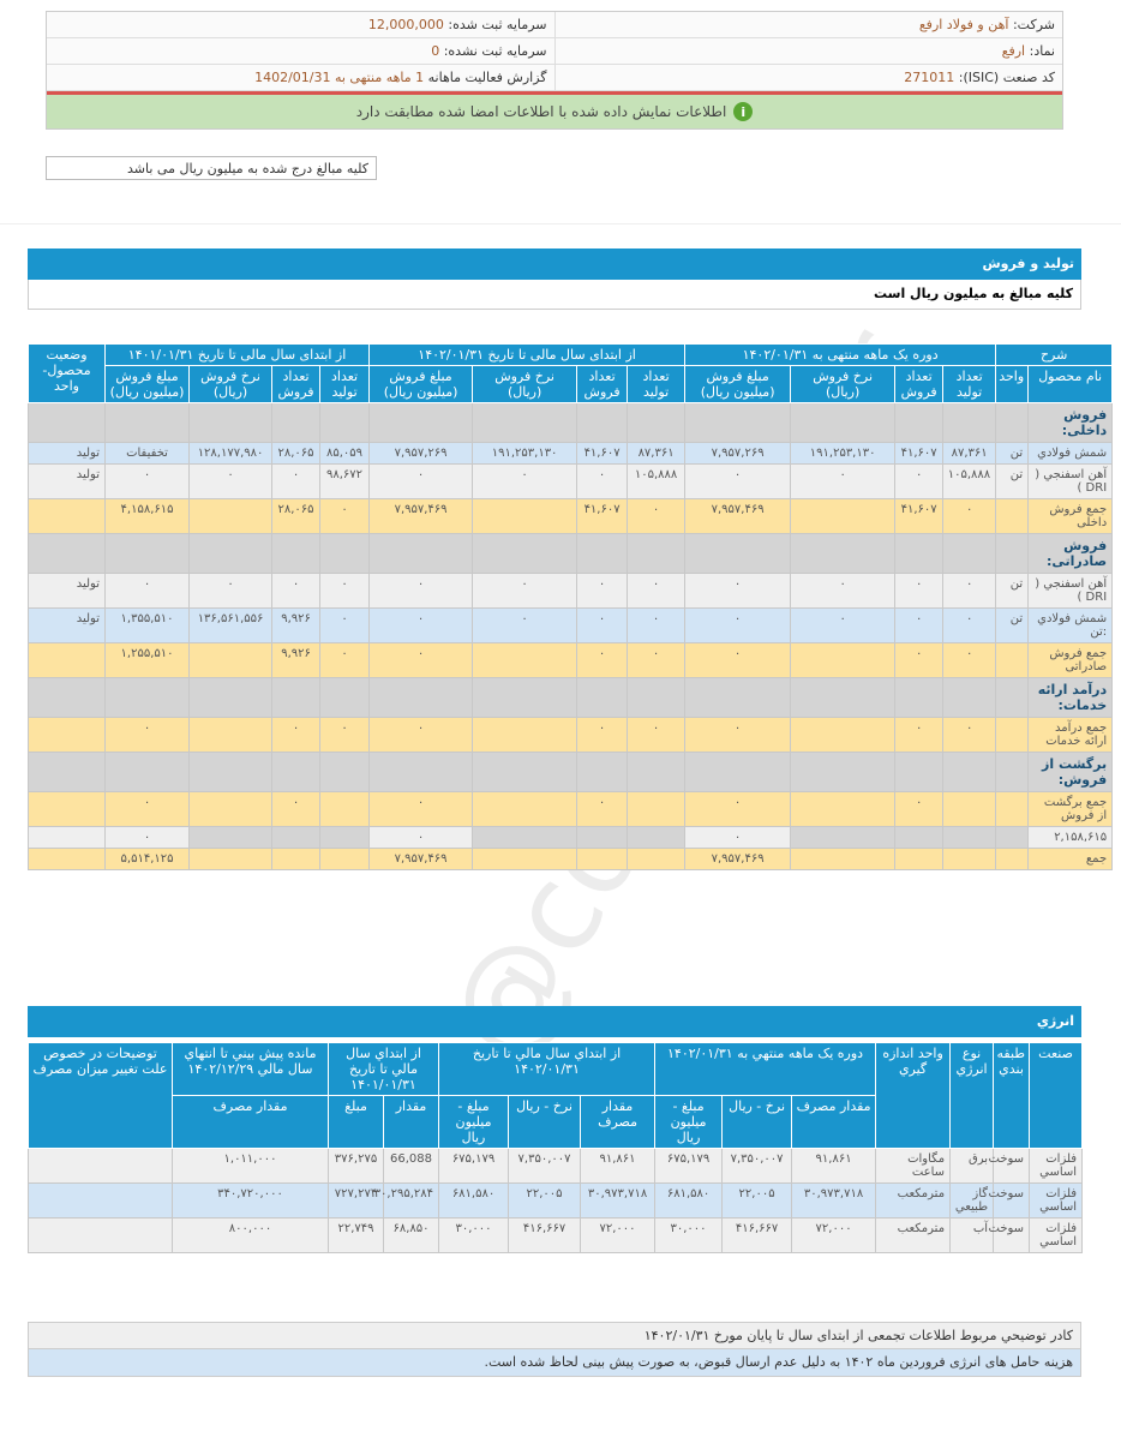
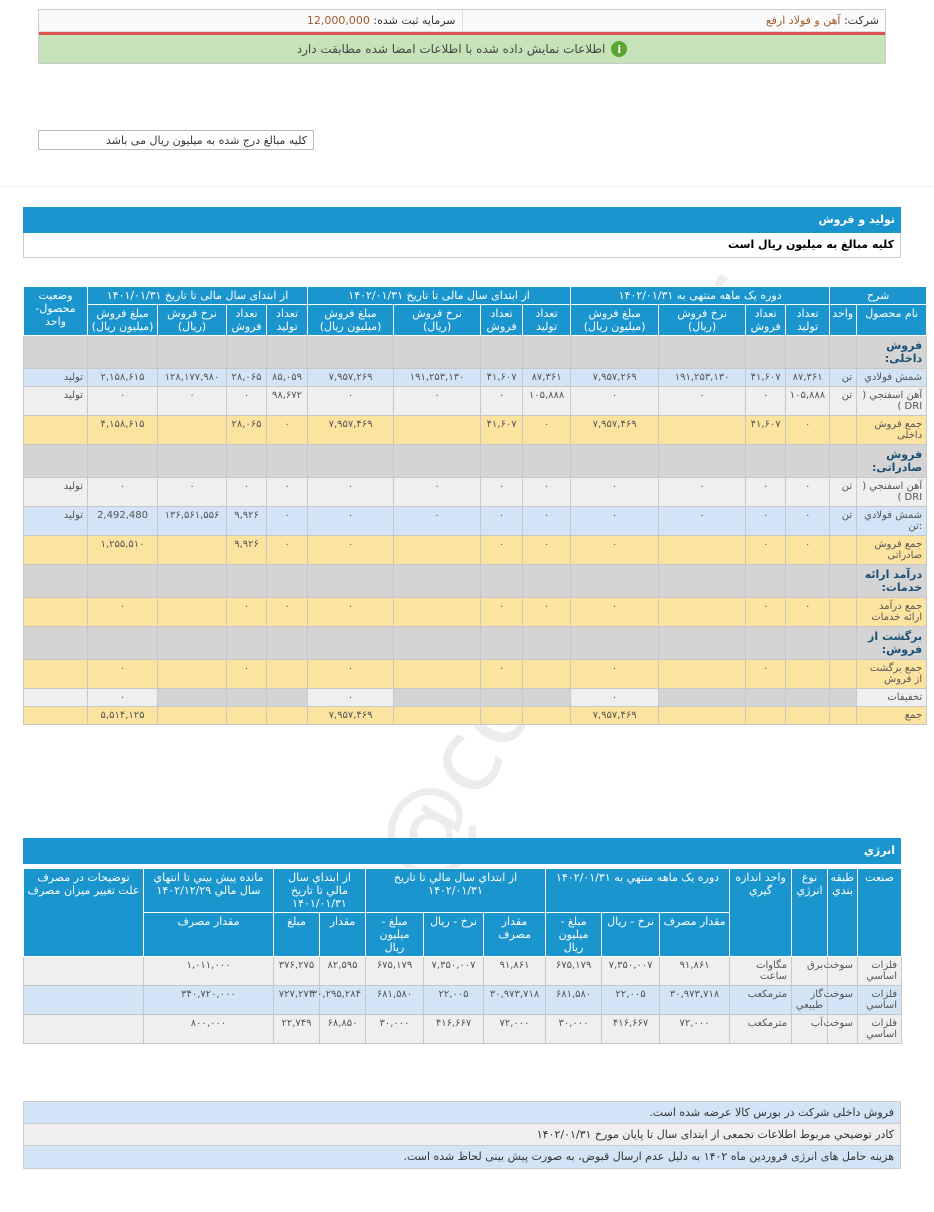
  شرکت: آهن و فولاد ارفع
  سرمایه ثبت شده: 12,000,000
- نماد: ارفع
- سرمایه ثبت نشده: 0
- کد صنعت (ISIC): 271011
- گزارش فعالیت ماهانه 1 ماهه منتهی به 1402/01/31
  i
  اطلاعات نمایش داده شده با اطلاعات امضا شده مطابقت دارد
  کلیه مبالغ درج شده به میلیون ریال می باشد
  تولید و فروش
  کلیه مبالغ به میلیون ریال است
  شرح	دوره یک ماهه منتهی به ۱۴۰۲/۰۱/۳۱	از ابتدای سال مالی تا تاریخ ۱۴۰۲/۰۱/۳۱	از ابتدای سال مالی تا تاریخ ۱۴۰۱/۰۱/۳۱	وضعیت محصول- واحد
  نام محصول	واحد	تعداد تولید	تعداد فروش	نرخ فروش (ریال)	مبلغ فروش (میلیون ریال)	تعداد تولید	تعداد فروش	نرخ فروش (ریال)	مبلغ فروش (میلیون ریال)	تعداد تولید	تعداد فروش	نرخ فروش (ریال)	مبلغ فروش (میلیون ریال)
  فروش داخلی:
- شمش فولادي	تن	۸۷,۳۶۱	۴۱,۶۰۷	۱۹۱,۲۵۳,۱۳۰	۷,۹۵۷,۲۶۹	۸۷,۳۶۱	۴۱,۶۰۷	۱۹۱,۲۵۳,۱۳۰	۷,۹۵۷,۲۶۹	۸۵,۰۵۹	۲۸,۰۶۵	۱۲۸,۱۷۷,۹۸۰	تخفیفات	تولید
+ شمش فولادي	تن	۸۷,۳۶۱	۴۱,۶۰۷	۱۹۱,۲۵۳,۱۳۰	۷,۹۵۷,۲۶۹	۸۷,۳۶۱	۴۱,۶۰۷	۱۹۱,۲۵۳,۱۳۰	۷,۹۵۷,۲۶۹	۸۵,۰۵۹	۲۸,۰۶۵	۱۲۸,۱۷۷,۹۸۰	۲,۱۵۸,۶۱۵	تولید
  آهن اسفنجي ( DRI )	تن	۱۰۵,۸۸۸	۰	۰	۰	۱۰۵,۸۸۸	۰	۰	۰	۹۸,۶۷۲	۰	۰	۰	تولید
  جمع فروش داخلی		۰	۴۱,۶۰۷		۷,۹۵۷,۴۶۹	۰	۴۱,۶۰۷		۷,۹۵۷,۴۶۹	۰	۲۸,۰۶۵		۴,۱۵۸,۶۱۵
  فروش صادراتی:
  آهن اسفنجي ( DRI )	تن	۰	۰	۰	۰	۰	۰	۰	۰	۰	۰	۰	۰	تولید
- شمش فولادي :تن	تن	۰	۰	۰	۰	۰	۰	۰	۰	۰	۹,۹۲۶	۱۳۶,۵۶۱,۵۵۶	۱,۳۵۵,۵۱۰	تولید
+ شمش فولادي :تن	تن	۰	۰	۰	۰	۰	۰	۰	۰	۰	۹,۹۲۶	۱۳۶,۵۶۱,۵۵۶	2,492,480	تولید
  جمع فروش صادراتی		۰	۰		۰	۰	۰		۰	۰	۹,۹۲۶		۱,۲۵۵,۵۱۰
  درآمد ارائه خدمات:
  جمع درآمد ارائه خدمات		۰	۰		۰	۰	۰		۰	۰	۰		۰
  برگشت از فروش:
  جمع برگشت از فروش			۰		۰		۰		۰		۰		۰
- ۲,۱۵۸,۶۱۵					۰				۰				۰
+ تخفیفات					۰				۰				۰
  جمع					۷,۹۵۷,۴۶۹				۷,۹۵۷,۴۶۹				۵,۵۱۴,۱۲۵
  انرژي
- صنعت	طبقه بندي	نوع انرژي	واحد اندازه گيري	دوره يک ماهه منتهي به ۱۴۰۲/۰۱/۳۱	از ابتداي سال مالي تا تاريخ ۱۴۰۲/۰۱/۳۱	از ابتداي سال مالي تا تاريخ ۱۴۰۱/۰۱/۳۱	مانده پيش بيني تا انتهاي سال مالي ۱۴۰۲/۱۲/۲۹	توضيحات در خصوص علت تغيير ميزان مصرف
+ صنعت	طبقه بندي	نوع انرژي	واحد اندازه گيري	دوره يک ماهه منتهي به ۱۴۰۲/۰۱/۳۱	از ابتداي سال مالي تا تاريخ ۱۴۰۲/۰۱/۳۱	از ابتداي سال مالي تا تاريخ ۱۴۰۱/۰۱/۳۱	مانده پيش بيني تا انتهاي سال مالي ۱۴۰۲/۱۲/۲۹	توضيحات در مصرف علت تغيير ميزان مصرف
  مقدار مصرف	نرخ - ريال	مبلغ - ميليون ريال	مقدار مصرف	نرخ - ريال	مبلغ - ميليون ريال	مقدار	مبلغ	مقدار مصرف
- فلزات اساسي	سوخت	برق	مگاوات ساعت	۹۱,۸۶۱	۷,۳۵۰,۰۰۷	۶۷۵,۱۷۹	۹۱,۸۶۱	۷,۳۵۰,۰۰۷	۶۷۵,۱۷۹	66,088	۳۷۶,۲۷۵	۱,۰۱۱,۰۰۰
+ فلزات اساسي	سوخت	برق	مگاوات ساعت	۹۱,۸۶۱	۷,۳۵۰,۰۰۷	۶۷۵,۱۷۹	۹۱,۸۶۱	۷,۳۵۰,۰۰۷	۶۷۵,۱۷۹	۸۲,۵۹۵	۳۷۶,۲۷۵	۱,۰۱۱,۰۰۰
  فلزات اساسي	سوخت	گاز طبيعي	مترمکعب	۳۰,۹۷۳,۷۱۸	۲۲,۰۰۵	۶۸۱,۵۸۰	۳۰,۹۷۳,۷۱۸	۲۲,۰۰۵	۶۸۱,۵۸۰	۳۰,۲۹۵,۲۸۴	۷۲۷,۲۷۴	۳۴۰,۷۲۰,۰۰۰
  فلزات اساسي	سوخت	آب	مترمکعب	۷۲,۰۰۰	۴۱۶,۶۶۷	۳۰,۰۰۰	۷۲,۰۰۰	۴۱۶,۶۶۷	۳۰,۰۰۰	۶۸,۸۵۰	۲۲,۷۴۹	۸۰۰,۰۰۰
+ فروش داخلی شرکت در بورس کالا عرضه شده است.
  کادر توضيحي مربوط اطلاعات تجمعی از ابتدای سال تا پایان مورخ ۱۴۰۲/۰۱/۳۱
  هزینه حامل های انرژی فروردین ماه ۱۴۰۲ به دلیل عدم ارسال قبوض، به صورت پیش بینی لحاظ شده است.
